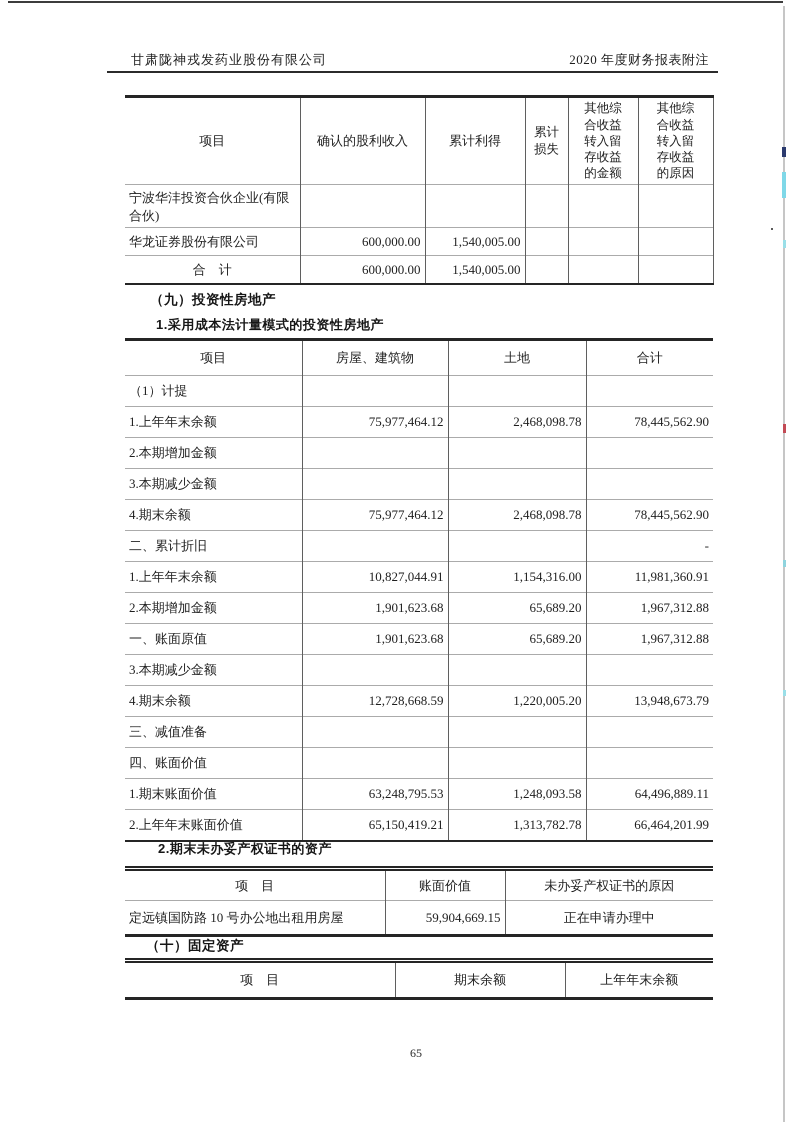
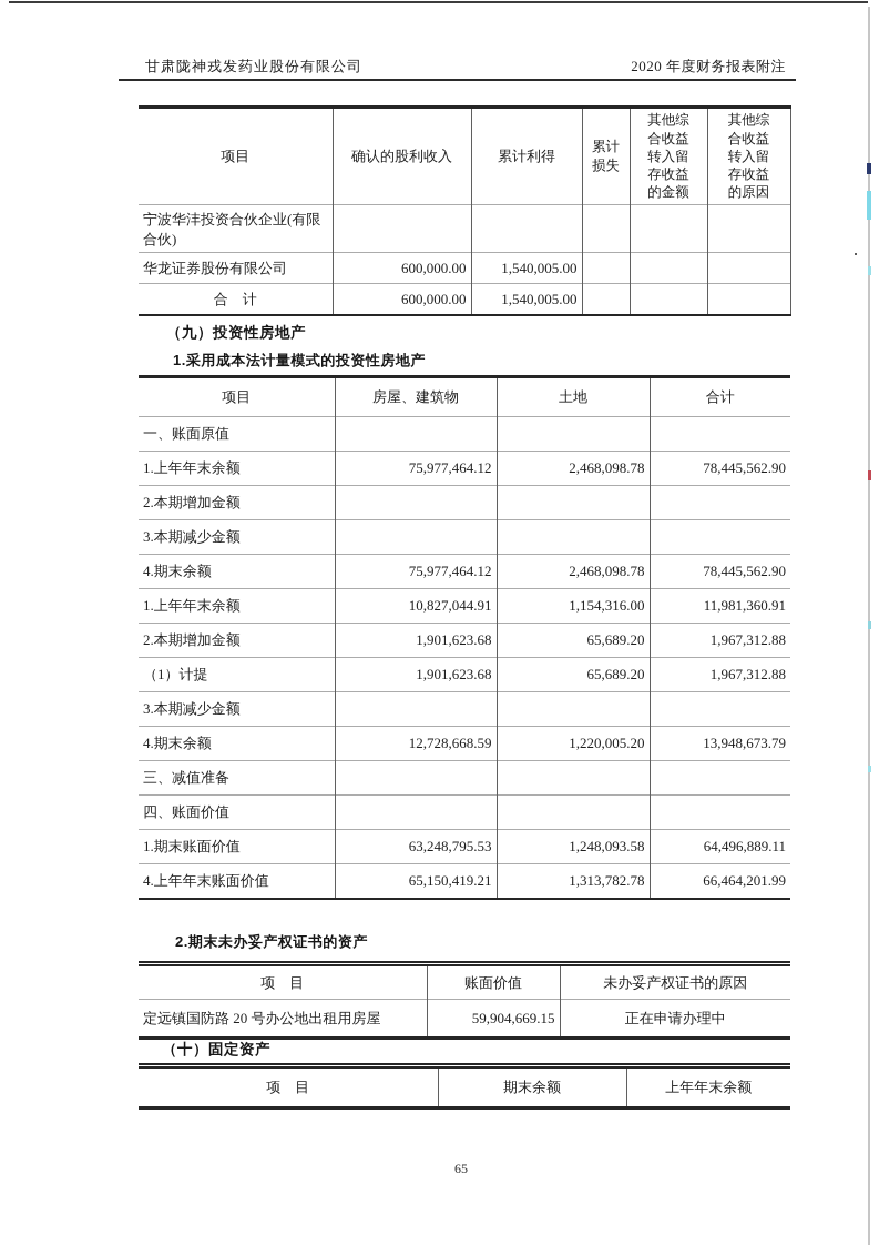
  甘肃陇神戎发药业股份有限公司
  2020 年度财务报表附注
  项目	确认的股利收入	累计利得	累计损失	其他综合收益转入留存收益的金额	其他综合收益转入留存收益的原因
  宁波华沣投资合伙企业(有限合伙)
  华龙证券股份有限公司	600,000.00	1,540,005.00
  合 计	600,000.00	1,540,005.00
  （九）投资性房地产
  1.采用成本法计量模式的投资性房地产
  项目	房屋、建筑物	土地	合计
- （1）计提
+ 一、账面原值
  1.上年年末余额	75,977,464.12	2,468,098.78	78,445,562.90
  2.本期增加金额
  3.本期减少金额
  4.期末余额	75,977,464.12	2,468,098.78	78,445,562.90
- 二、累计折旧			-
  1.上年年末余额	10,827,044.91	1,154,316.00	11,981,360.91
  2.本期增加金额	1,901,623.68	65,689.20	1,967,312.88
- 一、账面原值	1,901,623.68	65,689.20	1,967,312.88
+ （1）计提	1,901,623.68	65,689.20	1,967,312.88
  3.本期减少金额
  4.期末余额	12,728,668.59	1,220,005.20	13,948,673.79
  三、减值准备
  四、账面价值
  1.期末账面价值	63,248,795.53	1,248,093.58	64,496,889.11
- 2.上年年末账面价值	65,150,419.21	1,313,782.78	66,464,201.99
+ 4.上年年末账面价值	65,150,419.21	1,313,782.78	66,464,201.99
  2.期末未办妥产权证书的资产
  项 目	账面价值	未办妥产权证书的原因
- 定远镇国防路 10 号办公地出租用房屋	59,904,669.15	正在申请办理中
+ 定远镇国防路 20 号办公地出租用房屋	59,904,669.15	正在申请办理中
  （十）固定资产
  项 目	期末余额	上年年末余额
  65
